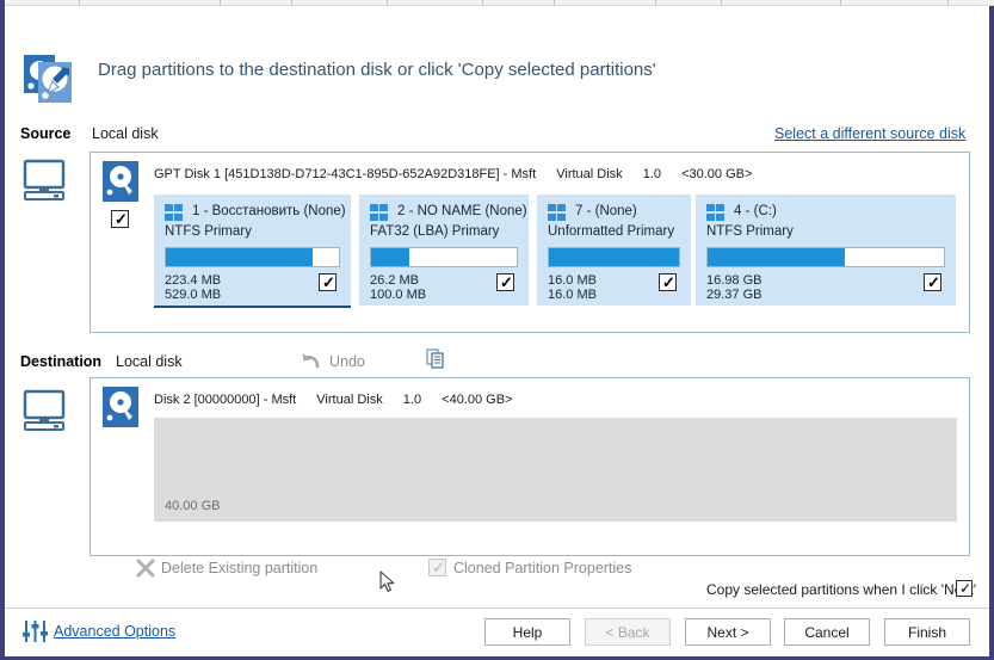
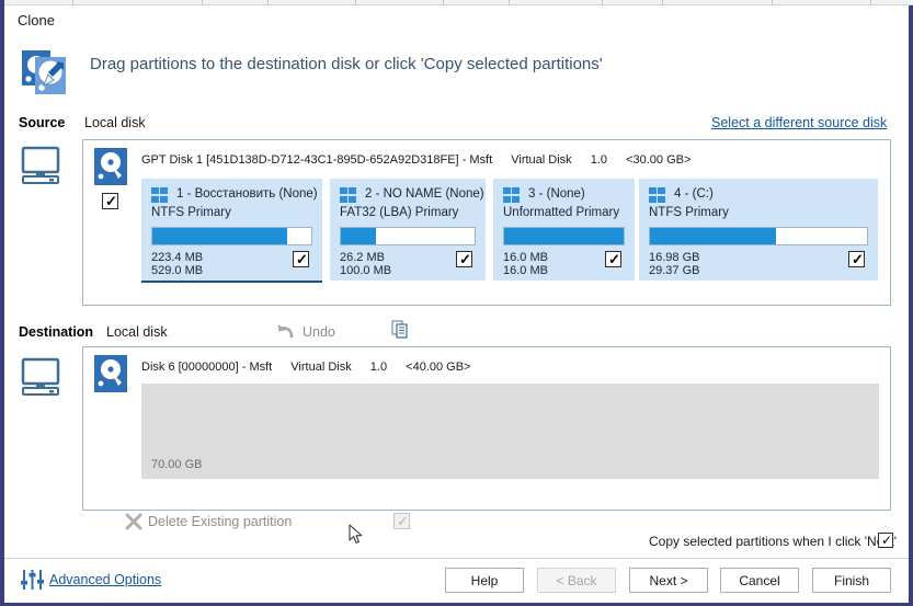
+ Clone
  Drag partitions to the destination disk or click 'Copy selected partitions'
  Source
  Local disk
  Select a different source disk
  ✓
  GPT Disk 1 [451D138D-D712-43C1-895D-652A92D318FE] - Msft Virtual Disk 1.0 <30.00 GB>
  1 - Восстановить (None)
  NTFS Primary
  223.4 MB
  529.0 MB
  ✓
  2 - NO NAME (None)
  FAT32 (LBA) Primary
  26.2 MB
  100.0 MB
  ✓
- 7 - (None)
+ 3 - (None)
  Unformatted Primary
  16.0 MB
  16.0 MB
  ✓
  4 - (C:)
  NTFS Primary
  16.98 GB
  29.37 GB
  ✓
  Destination
  Local disk
  Undo
- Disk 2 [00000000] - Msft Virtual Disk 1.0 <40.00 GB>
+ Disk 6 [00000000] - Msft Virtual Disk 1.0 <40.00 GB>
- 40.00 GB
+ 70.00 GB
  Delete Existing partition
  ✓
- Cloned Partition Properties
  Copy selected partitions when I click 'N'
  ✓
  Advanced Options
  Help
  < Back
  Next >
  Cancel
  Finish
